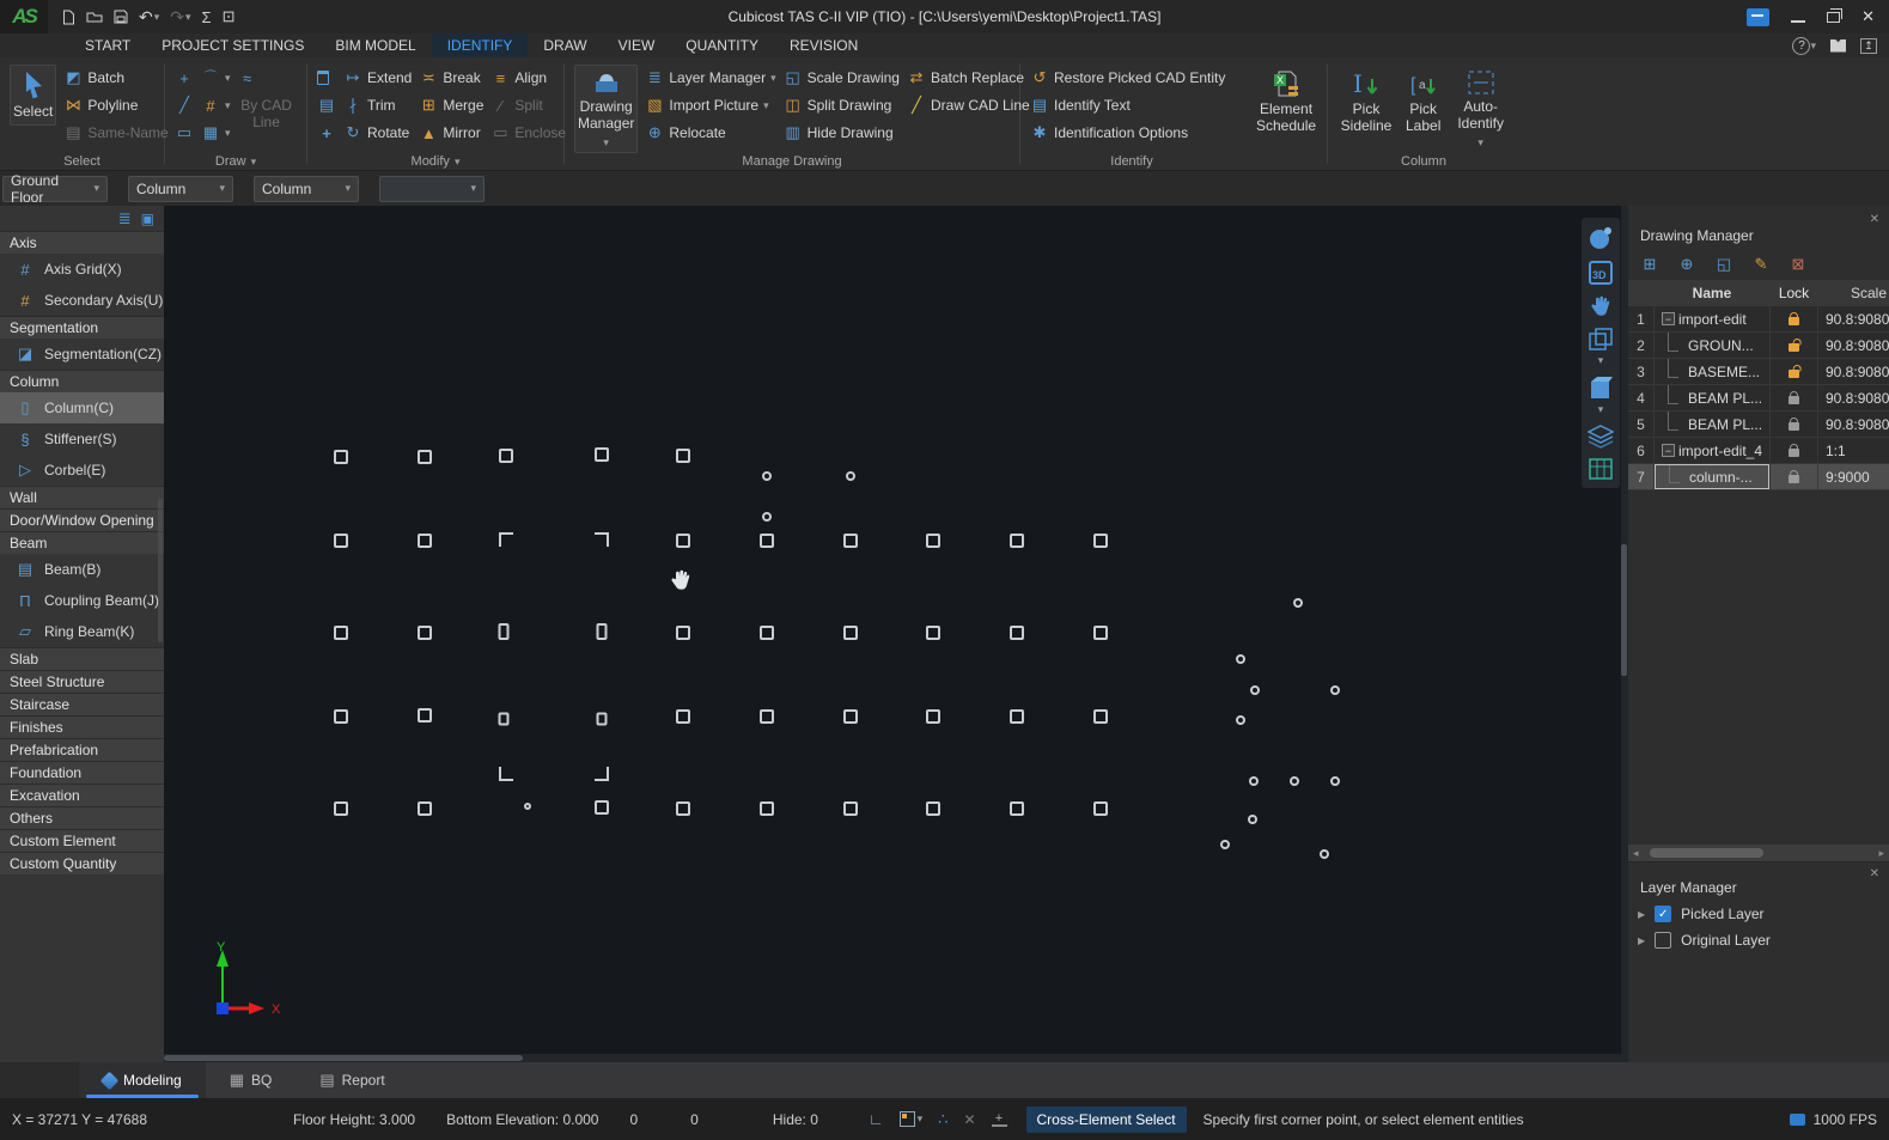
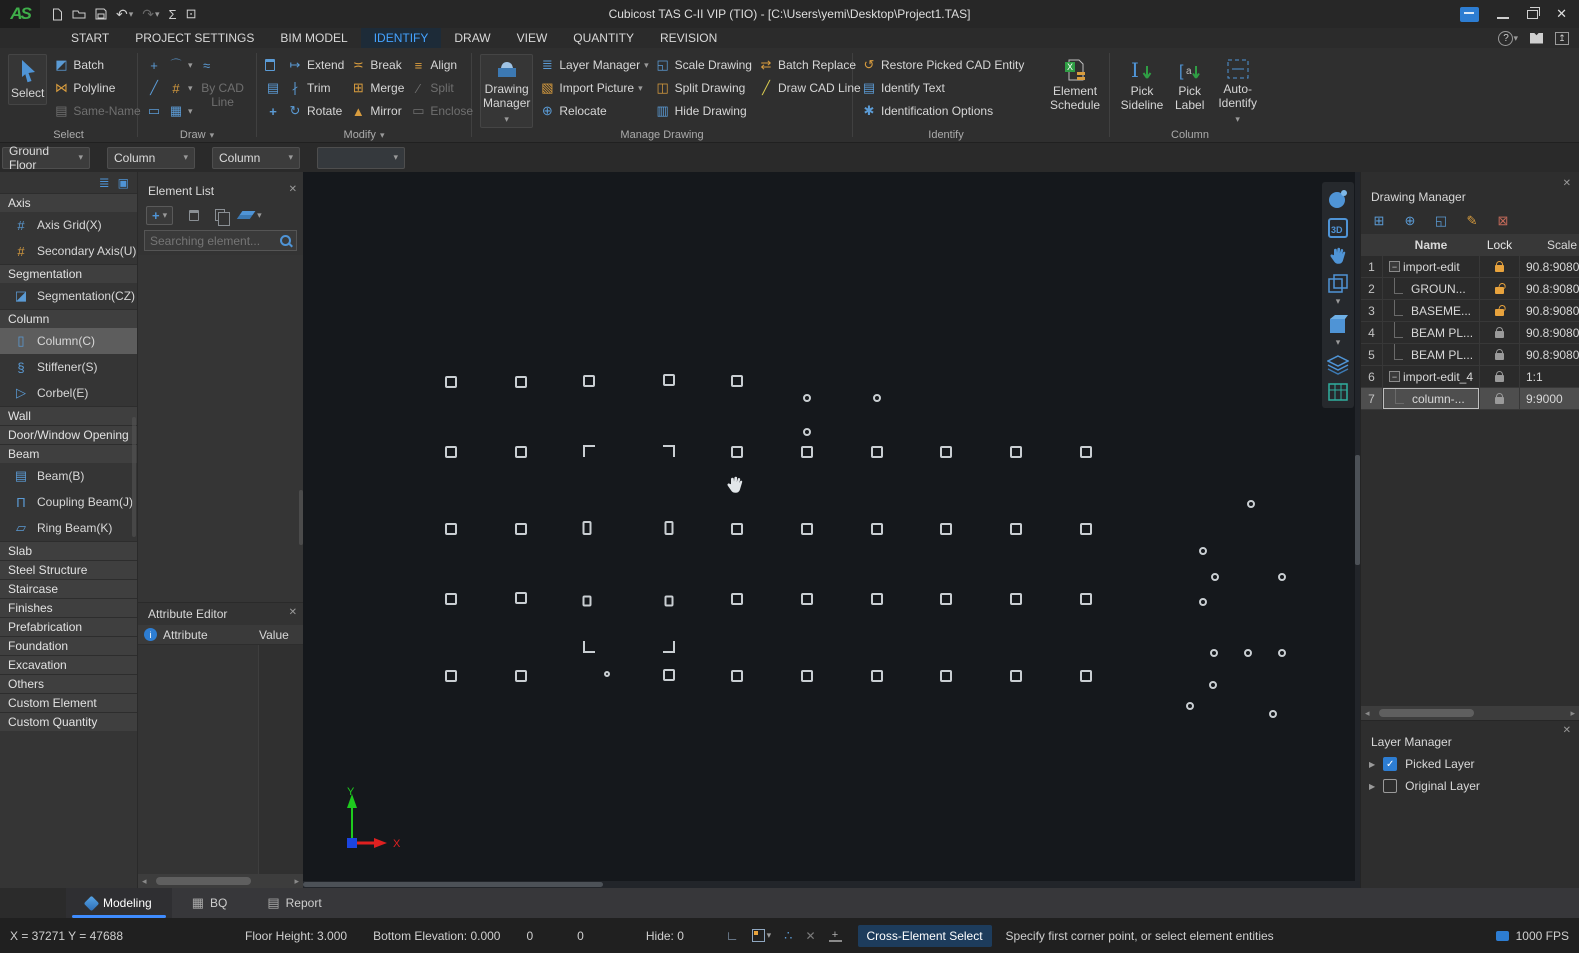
  AS
  Cubicost TAS C-II VIP (TIO) - [C:\Users\yemi\Desktop\Project1.TAS]
  START
  PROJECT SETTINGS
  BIM MODEL
  IDENTIFY
  DRAW
  VIEW
  QUANTITY
  REVISION
  Select
  Batch
  Polyline
  Same-Name
  Select
  By CAD Line
  Draw
  Extend
  Trim
  Rotate
  Break
  Merge
  Mirror
  Align
  Split
  Enclose
  Modify
  Drawing Manager
  Layer Manager
  Import Picture
  Relocate
  Scale Drawing
  Split Drawing
  Hide Drawing
  Batch Replace
  Draw CAD Line
  Manage Drawing
  Restore Picked CAD Entity
  Identify Text
  Identification Options
  Identify
  X
  Element Schedule
  I
  Pick Sideline
  [
  a
  Pick Label
  Auto-Identify
  Column
  Ground Floor
  Column
  Column
  Axis
  Axis Grid(X)
  Secondary Axis(U)
  Segmentation
  Segmentation(CZ)
  Column
  Column(C)
  Stiffener(S)
  Corbel(E)
  Wall
  Door/Window Opening
  Beam
  Beam(B)
  Coupling Beam(J)
  Ring Beam(K)
  Slab
  Steel Structure
  Staircase
  Finishes
  Prefabrication
  Foundation
  Excavation
  Others
  Custom Element
  Custom Quantity
+ Element List
+ +
+ Searching element...
+ Attribute Editor
+ Attribute
+ Value
  Y
  X
  3D
  Drawing Manager
  Name
  Lock
  Scale
  1
  import-edit
  90.8:9080
  2
  GROUN...
  90.8:9080
  3
  BASEME...
  90.8:9080
  4
  BEAM PL...
  90.8:9080
  5
  BEAM PL...
  90.8:9080
  6
  import-edit_4
  1:1
  7
  column-...
  9:9000
  Layer Manager
  Picked Layer
  Original Layer
  Modeling
  BQ
  Report
  X = 37271 Y = 47688
  Floor Height: 3.000
  Bottom Elevation: 0.000
  0
  0
  Hide: 0
  Cross-Element Select
  Specify first corner point, or select element entities
  1000 FPS
